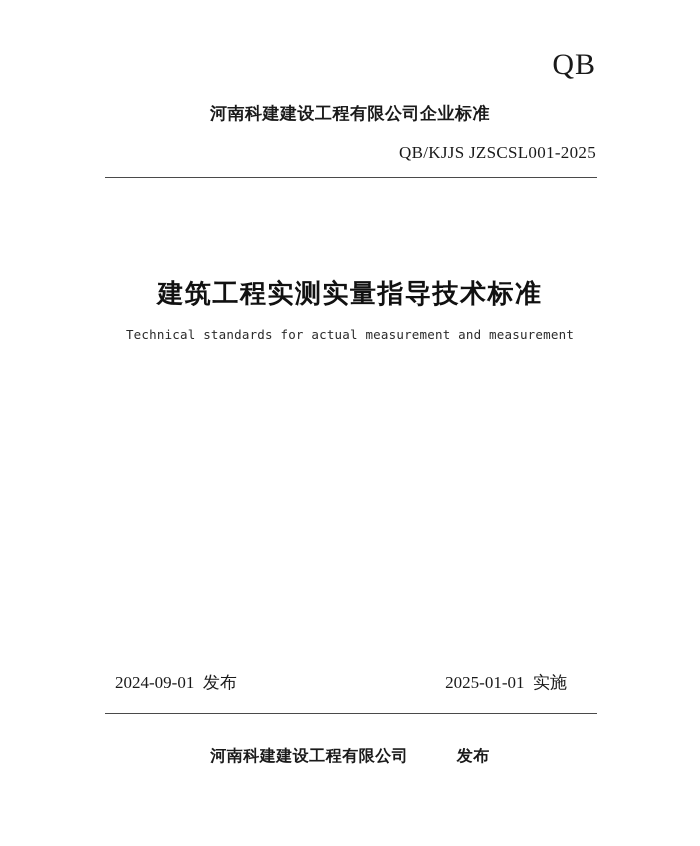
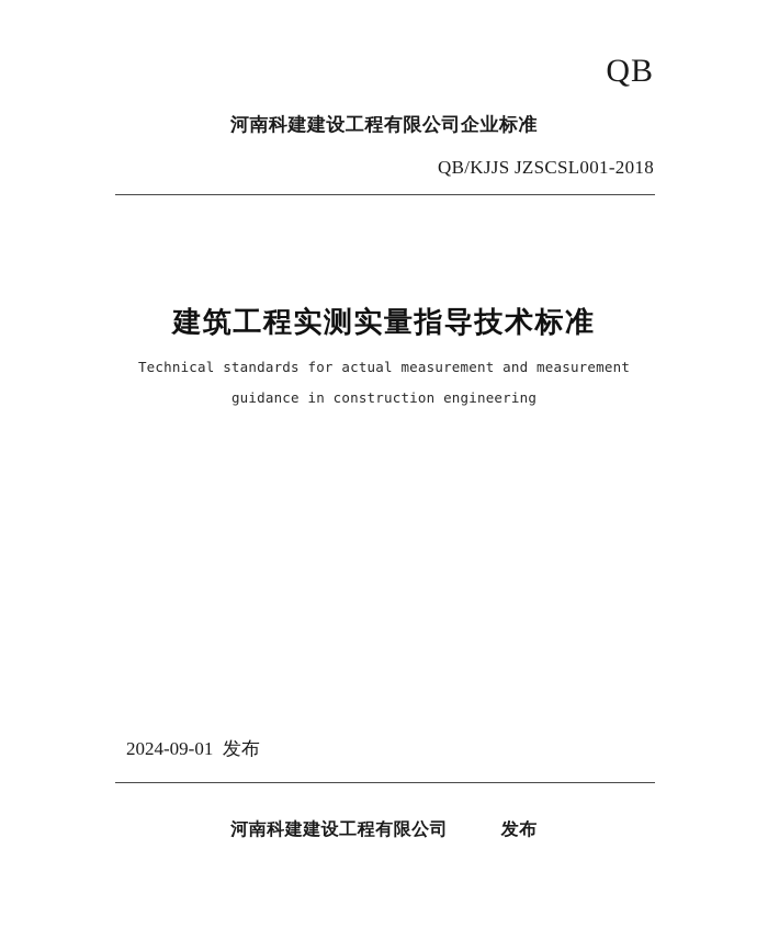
  QB
  河南科建建设工程有限公司企业标准
- QB/KJJS JZSCSL001-2025
+ QB/KJJS JZSCSL001-2018
  建筑工程实测实量指导技术标准
  Technical standards for actual measurement and measurement
+ guidance in construction engineering
  2024-09-01 发布
- 2025-01-01 实施
  河南科建建设工程有限公司 发布
